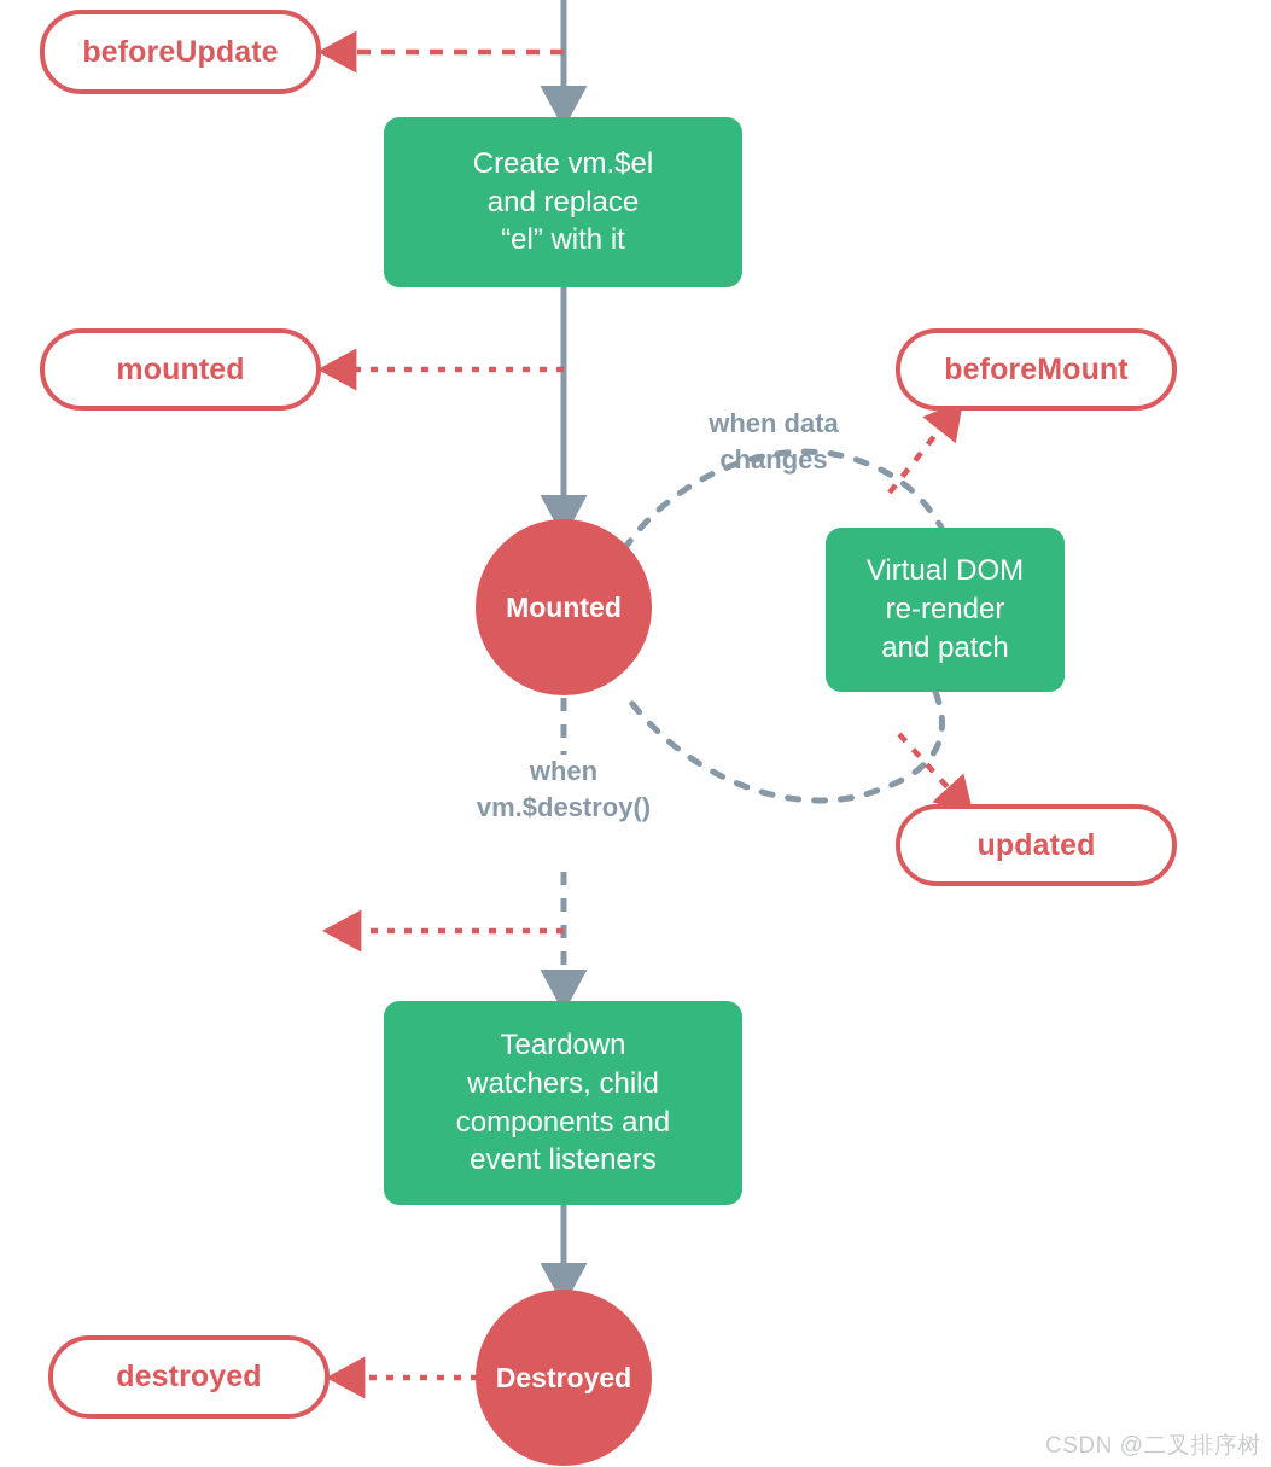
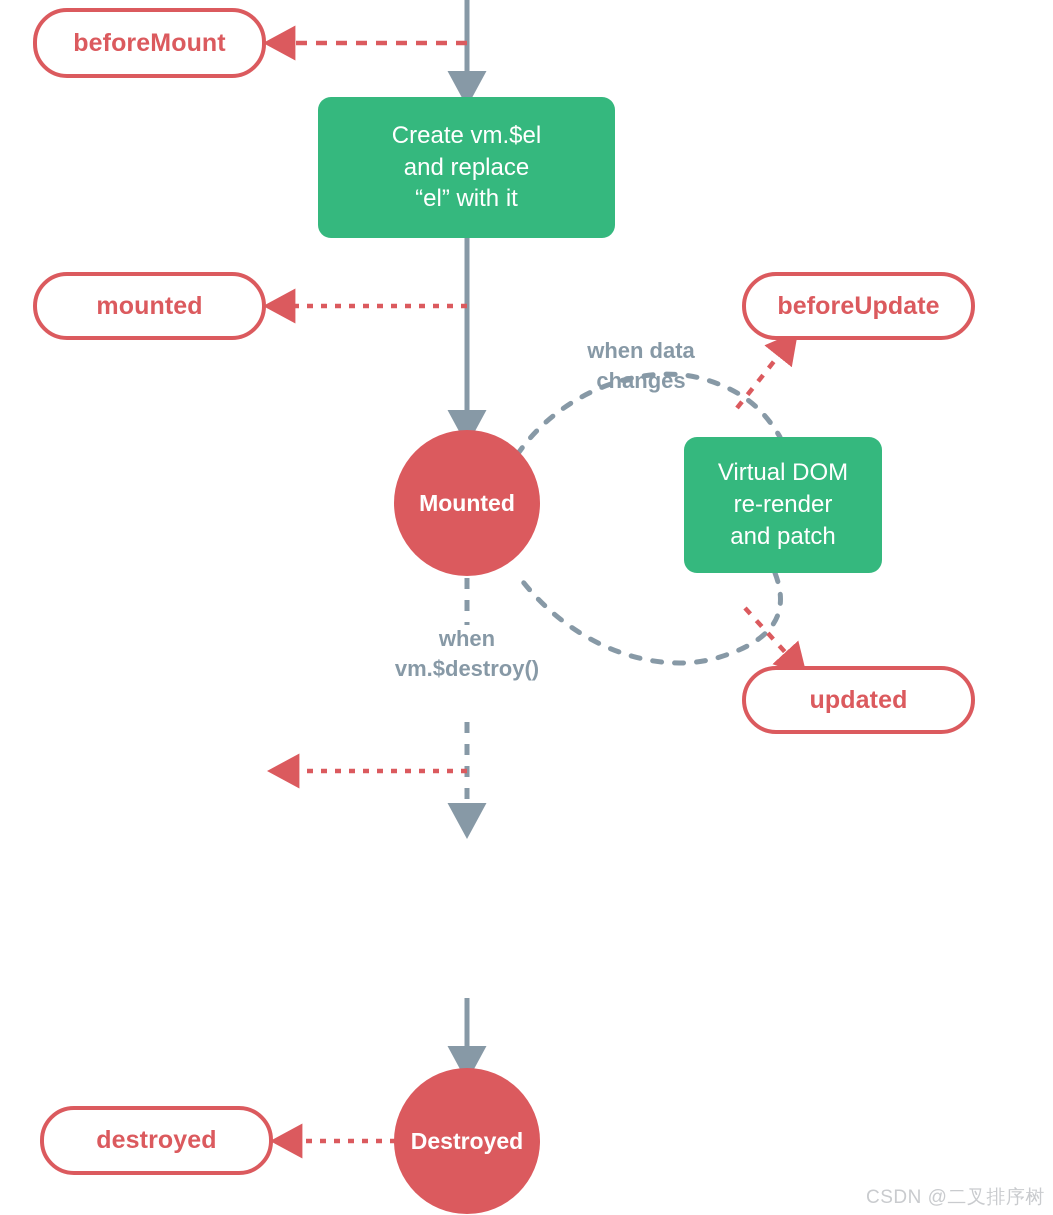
- beforeUpdate
+ beforeMount
  mounted
- beforeMount
+ beforeUpdate
  updated
  destroyed
  Create vm.$el
  and replace
  “el” with it
  Virtual DOM
  re-render
  and patch
- Teardown
- watchers, child
- components and
- event listeners
  Mounted
  Destroyed
  when data
  changes
  when
  vm.$destroy()
  CSDN @二叉排序树
